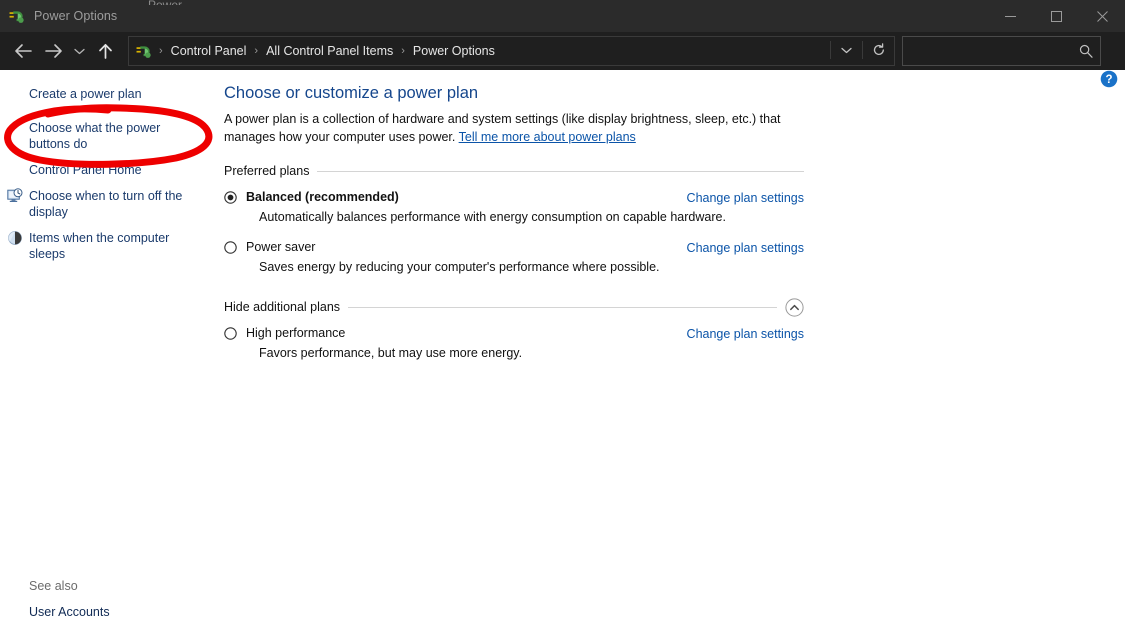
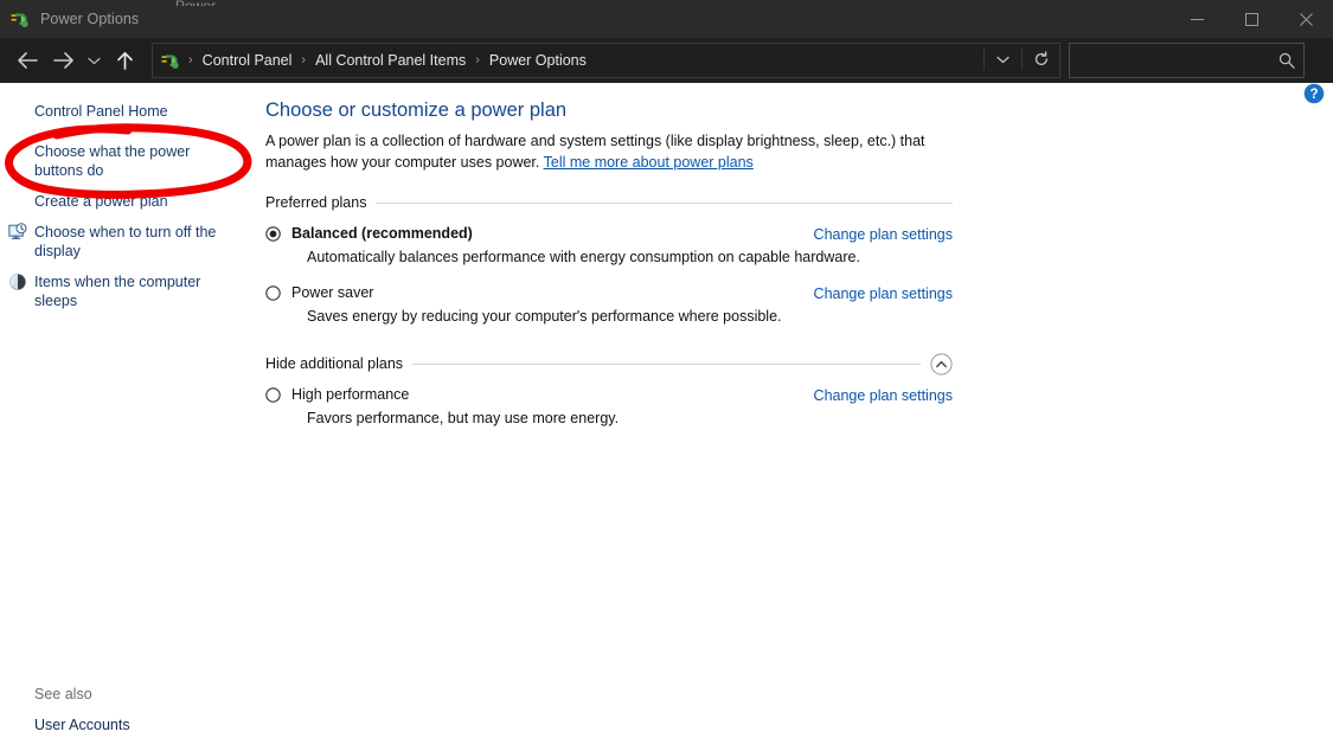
  Power Options
  ›
  Control Panel
  ›
  All Control Panel Items
  ›
  Power Options
- Create a power plan
+ Control Panel Home
  Choose what the power buttons do
- Control Panel Home
+ Create a power plan
  Choose when to turn off the display
  Items when the computer sleeps
  See also
  User Accounts
  ?
  Choose or customize a power plan
  A power plan is a collection of hardware and system settings (like display brightness, sleep, etc.) that manages how your computer uses power. Tell me more about power plans
  Preferred plans
  Balanced (recommended)
  Change plan settings
  Automatically balances performance with energy consumption on capable hardware.
  Power saver
  Change plan settings
  Saves energy by reducing your computer's performance where possible.
  Hide additional plans
  High performance
  Change plan settings
  Favors performance, but may use more energy.
